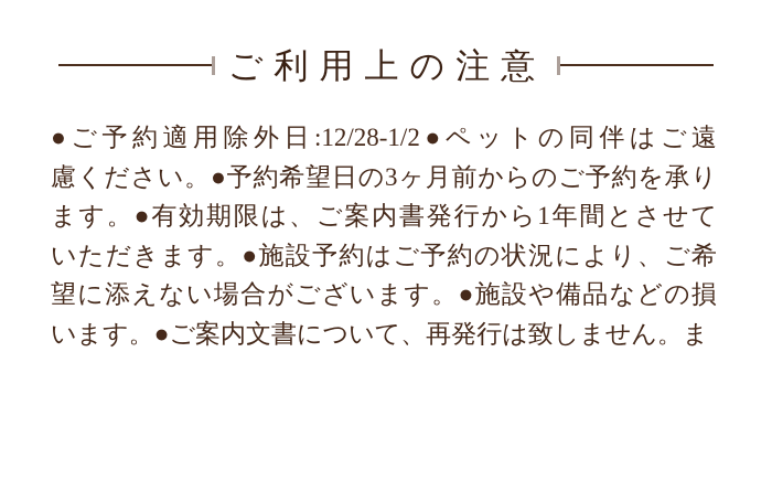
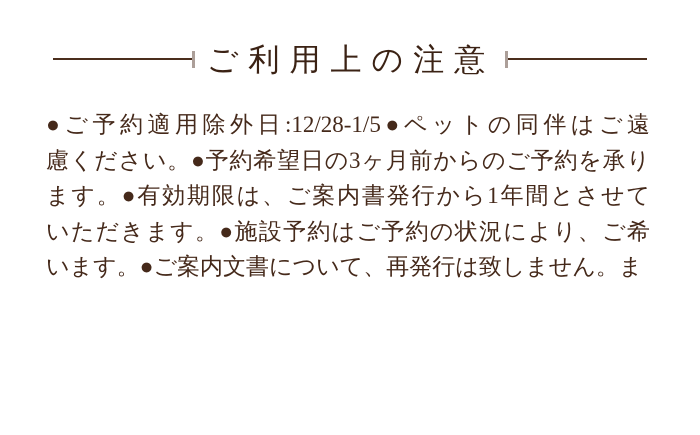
  ご利用上の注意
- ●ご予約適用除外日:12/28-1/2●ペットの同伴はご遠
+ ●ご予約適用除外日:12/28-1/5●ペットの同伴はご遠
  慮ください。●予約希望日の3ヶ月前からのご予約を承り
  ます。●有効期限は、ご案内書発行から1年間とさせて
  いただきます。●施設予約はご予約の状況により、ご希
- 望に添えない場合がございます。●施設や備品などの損
  います。●ご案内文書について、再発行は致しません。ま
